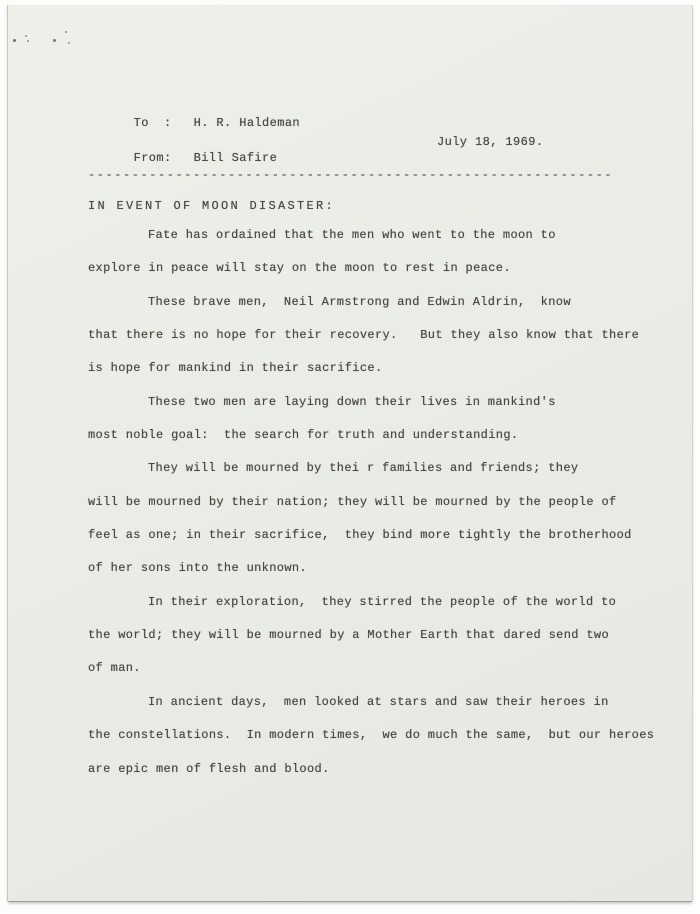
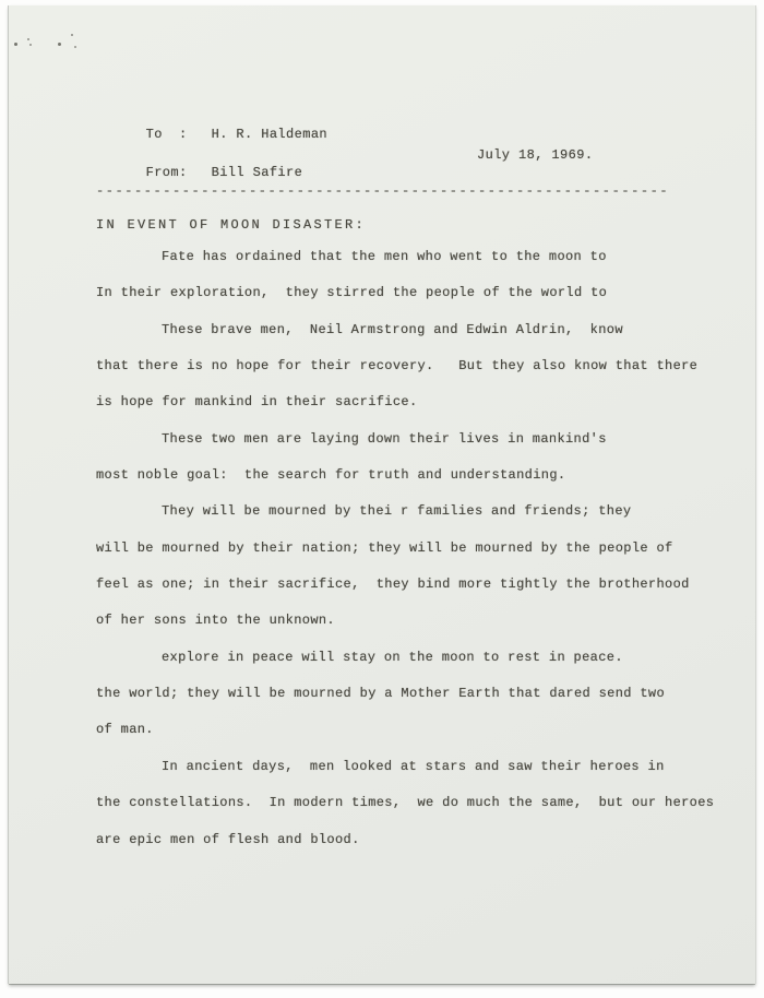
  To : H. R. Haldeman
  From: Bill Safire
  July 18, 1969.
  ------------------------------------------------------------
  IN EVENT OF MOON DISASTER:
  Fate has ordained that the men who went to the moon to
- explore in peace will stay on the moon to rest in peace.
+ In their exploration, they stirred the people of the world to
  These brave men, Neil Armstrong and Edwin Aldrin, know
  that there is no hope for their recovery. But they also know that there
  is hope for mankind in their sacrifice.
  These two men are laying down their lives in mankind's
  most noble goal: the search for truth and understanding.
  They will be mourned by thei r families and friends; they
  will be mourned by their nation; they will be mourned by the people of
  feel as one; in their sacrifice, they bind more tightly the brotherhood
  of her sons into the unknown.
- In their exploration, they stirred the people of the world to
+ explore in peace will stay on the moon to rest in peace.
  the world; they will be mourned by a Mother Earth that dared send two
  of man.
  In ancient days, men looked at stars and saw their heroes in
  the constellations. In modern times, we do much the same, but our heroes
  are epic men of flesh and blood.
